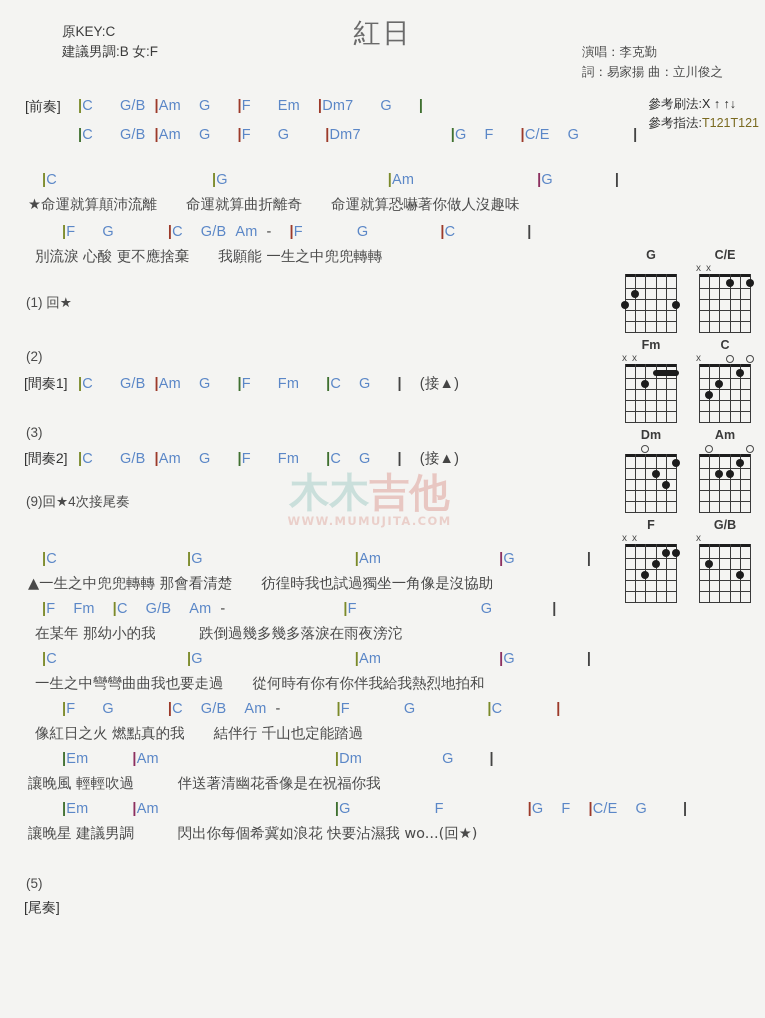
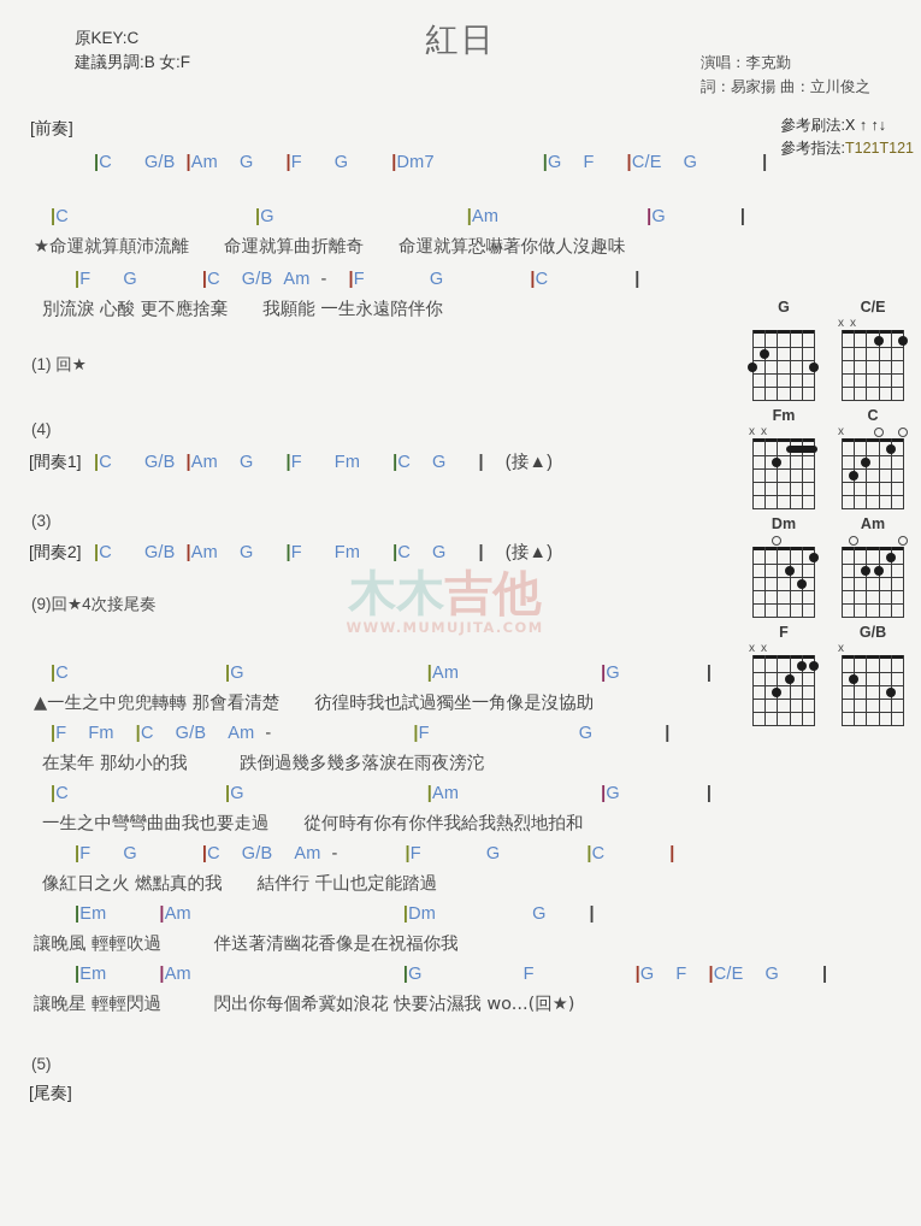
  原KEY:C
  建議男調:B 女:F
  紅日
  演唱：李克勤
  詞：易家揚 曲：立川俊之
  參考刷法:X ↑ ↑↓
  參考指法:T121T121
  [前奏]
- |C G/B |Am G |F Em |Dm7 G |
  |C G/B |Am G |F G |Dm7 |G F |C/E G |
  |C |G |Am |G |
  ★命運就算顛沛流離 命運就算曲折離奇 命運就算恐嚇著你做人沒趣味
  |F G |C G/B Am - |F G |C |
- 別流淚 心酸 更不應捨棄 我願能 一生之中兜兜轉轉
+ 別流淚 心酸 更不應捨棄 我願能 一生永遠陪伴你
  (1) 回★
- (2)
+ (4)
  [間奏1]
  |C G/B |Am G |F Fm |C G | (接▲)
  (3)
  [間奏2]
  |C G/B |Am G |F Fm |C G | (接▲)
  (9)回★4次接尾奏
  木木吉他
  WWW.MUMUJITA.COM
  G
  C/E
  x
  x
  Fm
  x
  x
  C
  x
  Dm
  Am
  F
  x
  x
  G/B
  x
  |C |G |Am |G |
  ▲一生之中兜兜轉轉 那會看清楚 彷徨時我也試過獨坐一角像是沒協助
  |F Fm |C G/B Am - |F G |
  在某年 那幼小的我 跌倒過幾多幾多落淚在雨夜滂沱
  |C |G |Am |G |
  一生之中彎彎曲曲我也要走過 從何時有你有你伴我給我熱烈地拍和
  |F G |C G/B Am - |F G |C |
  像紅日之火 燃點真的我 結伴行 千山也定能踏過
  |Em |Am |Dm G |
  讓晚風 輕輕吹過 伴送著清幽花香像是在祝福你我
  |Em |Am |G F |G F |C/E G |
- 讓晚星 建議男調 閃出你每個希冀如浪花 快要沾濕我 wo...(回★)
+ 讓晚星 輕輕閃過 閃出你每個希冀如浪花 快要沾濕我 wo...(回★)
  (5)
  [尾奏]
